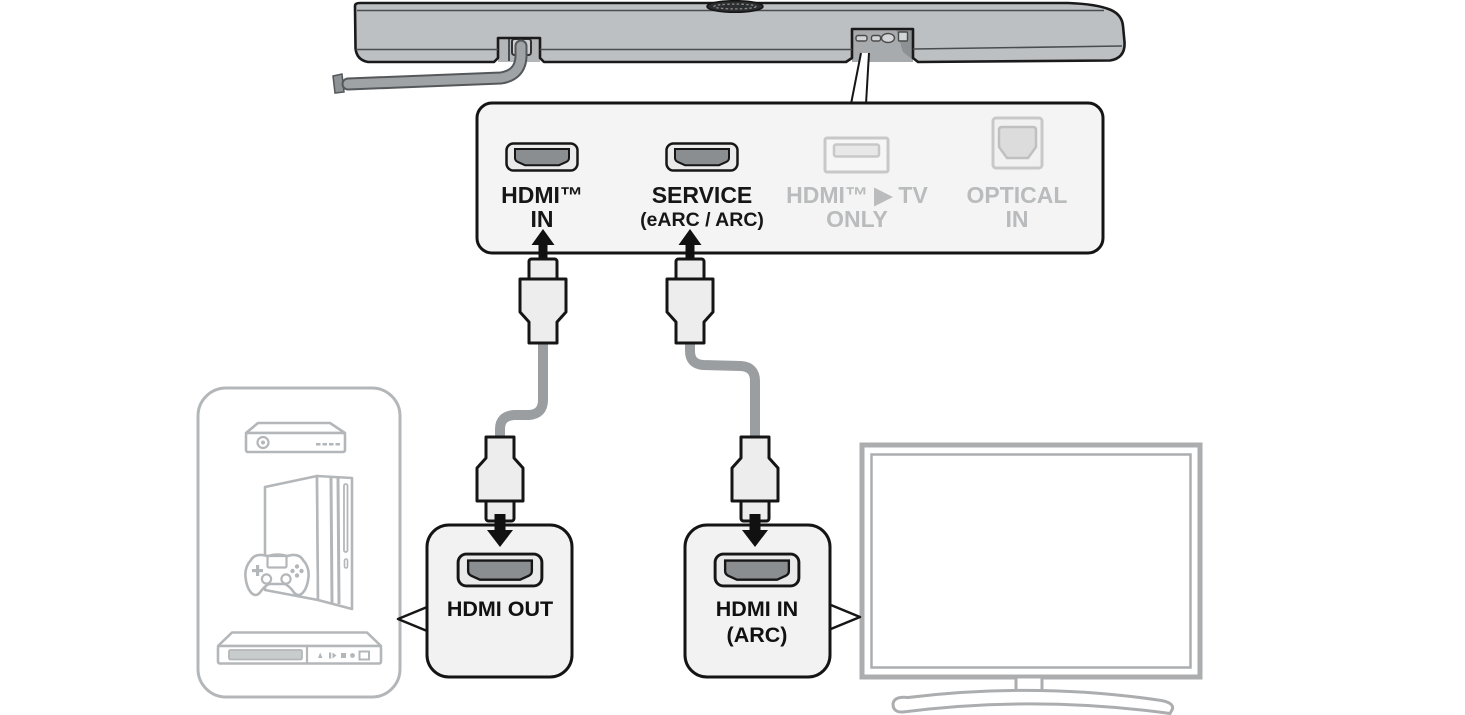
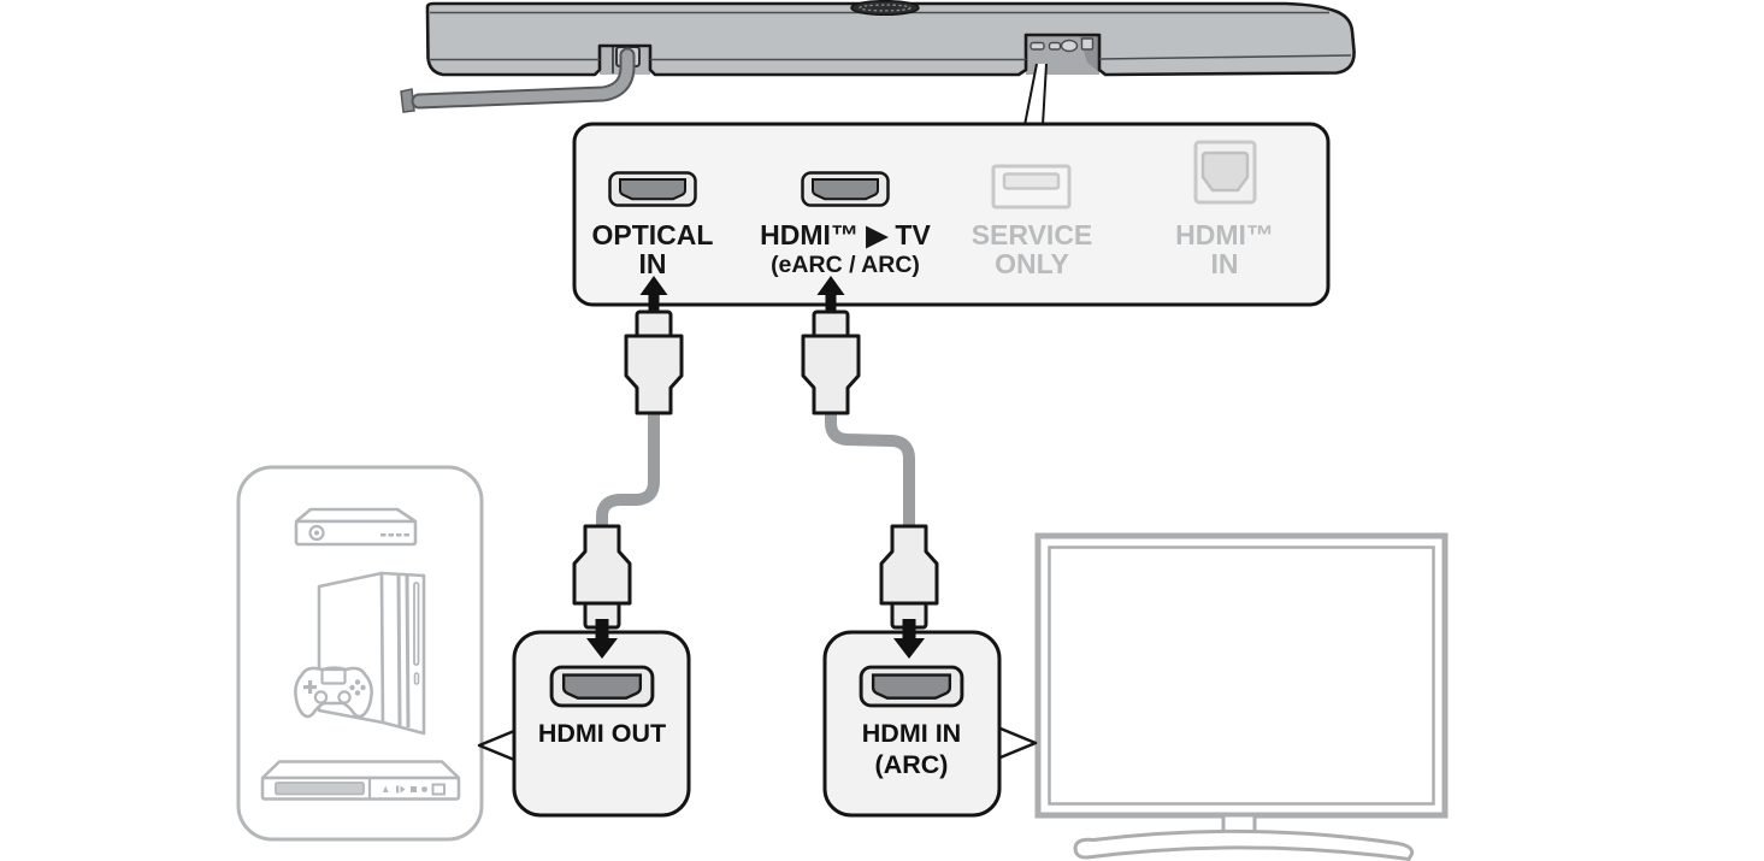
- HDMI™
+ OPTICAL
  IN
- SERVICE
+ HDMI™ ▶ TV
  (eARC / ARC)
- HDMI™ ▶ TV
+ SERVICE
  ONLY
- OPTICAL
+ HDMI™
  IN
  HDMI OUT
  HDMI IN
  (ARC)
